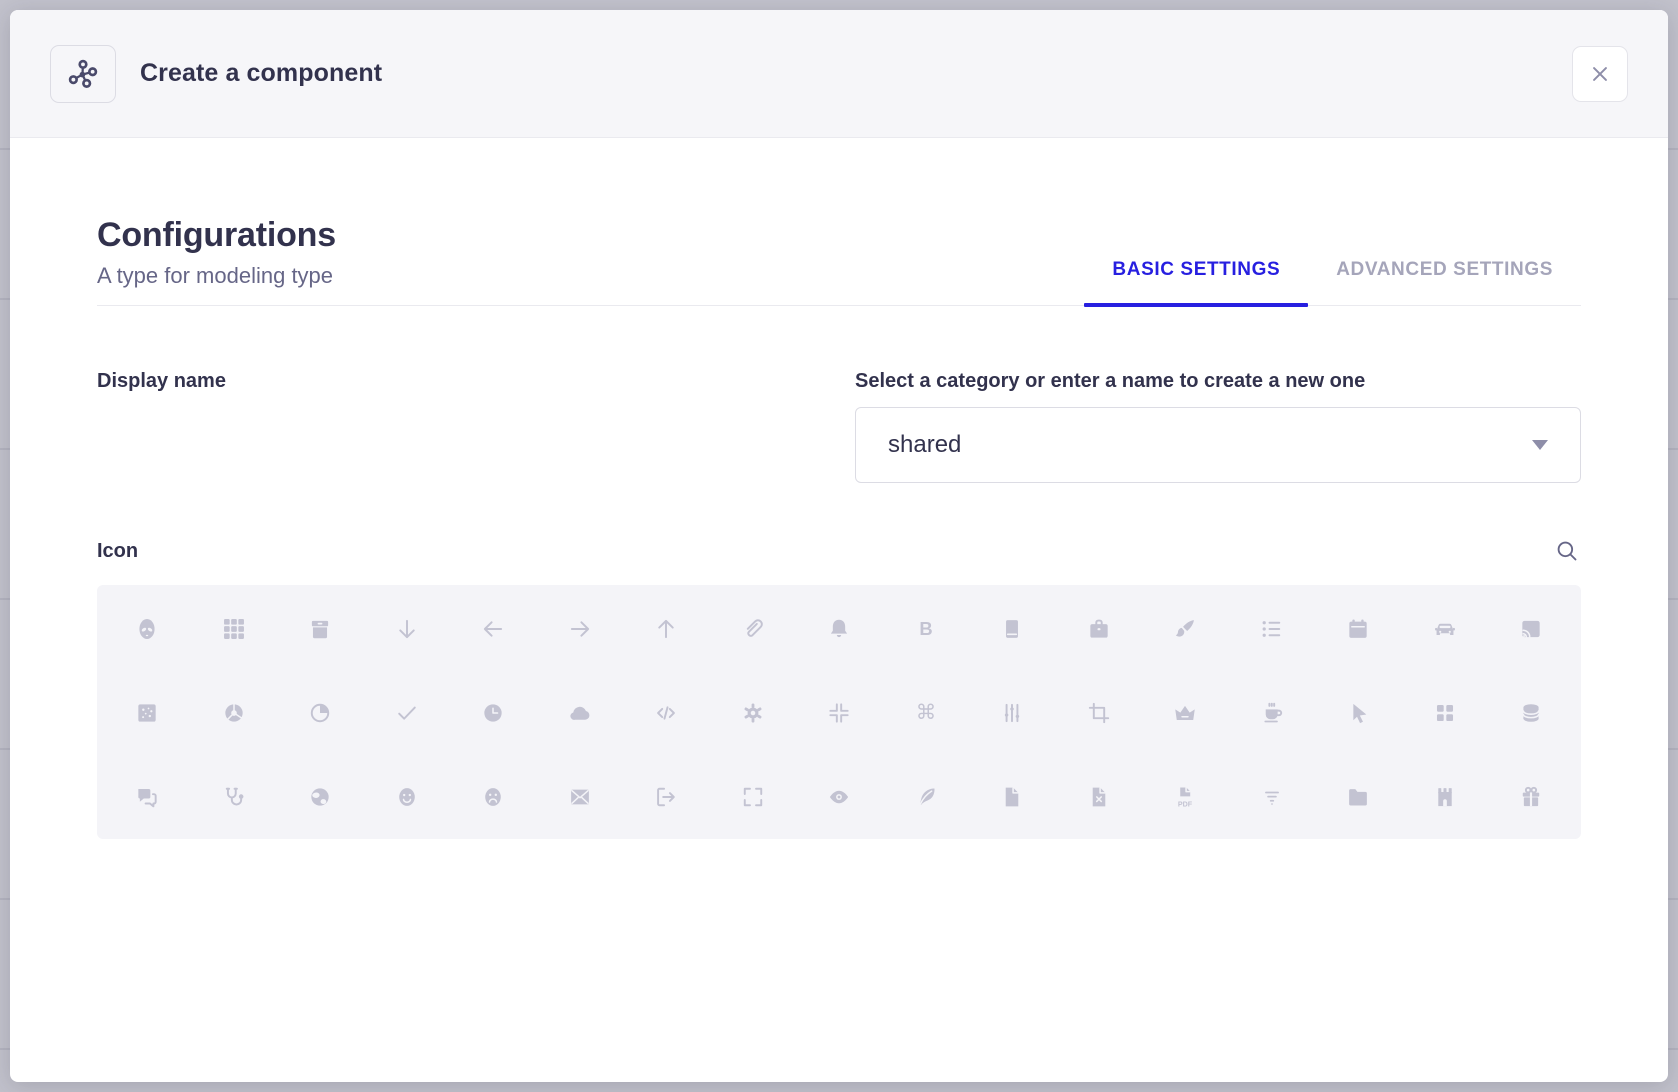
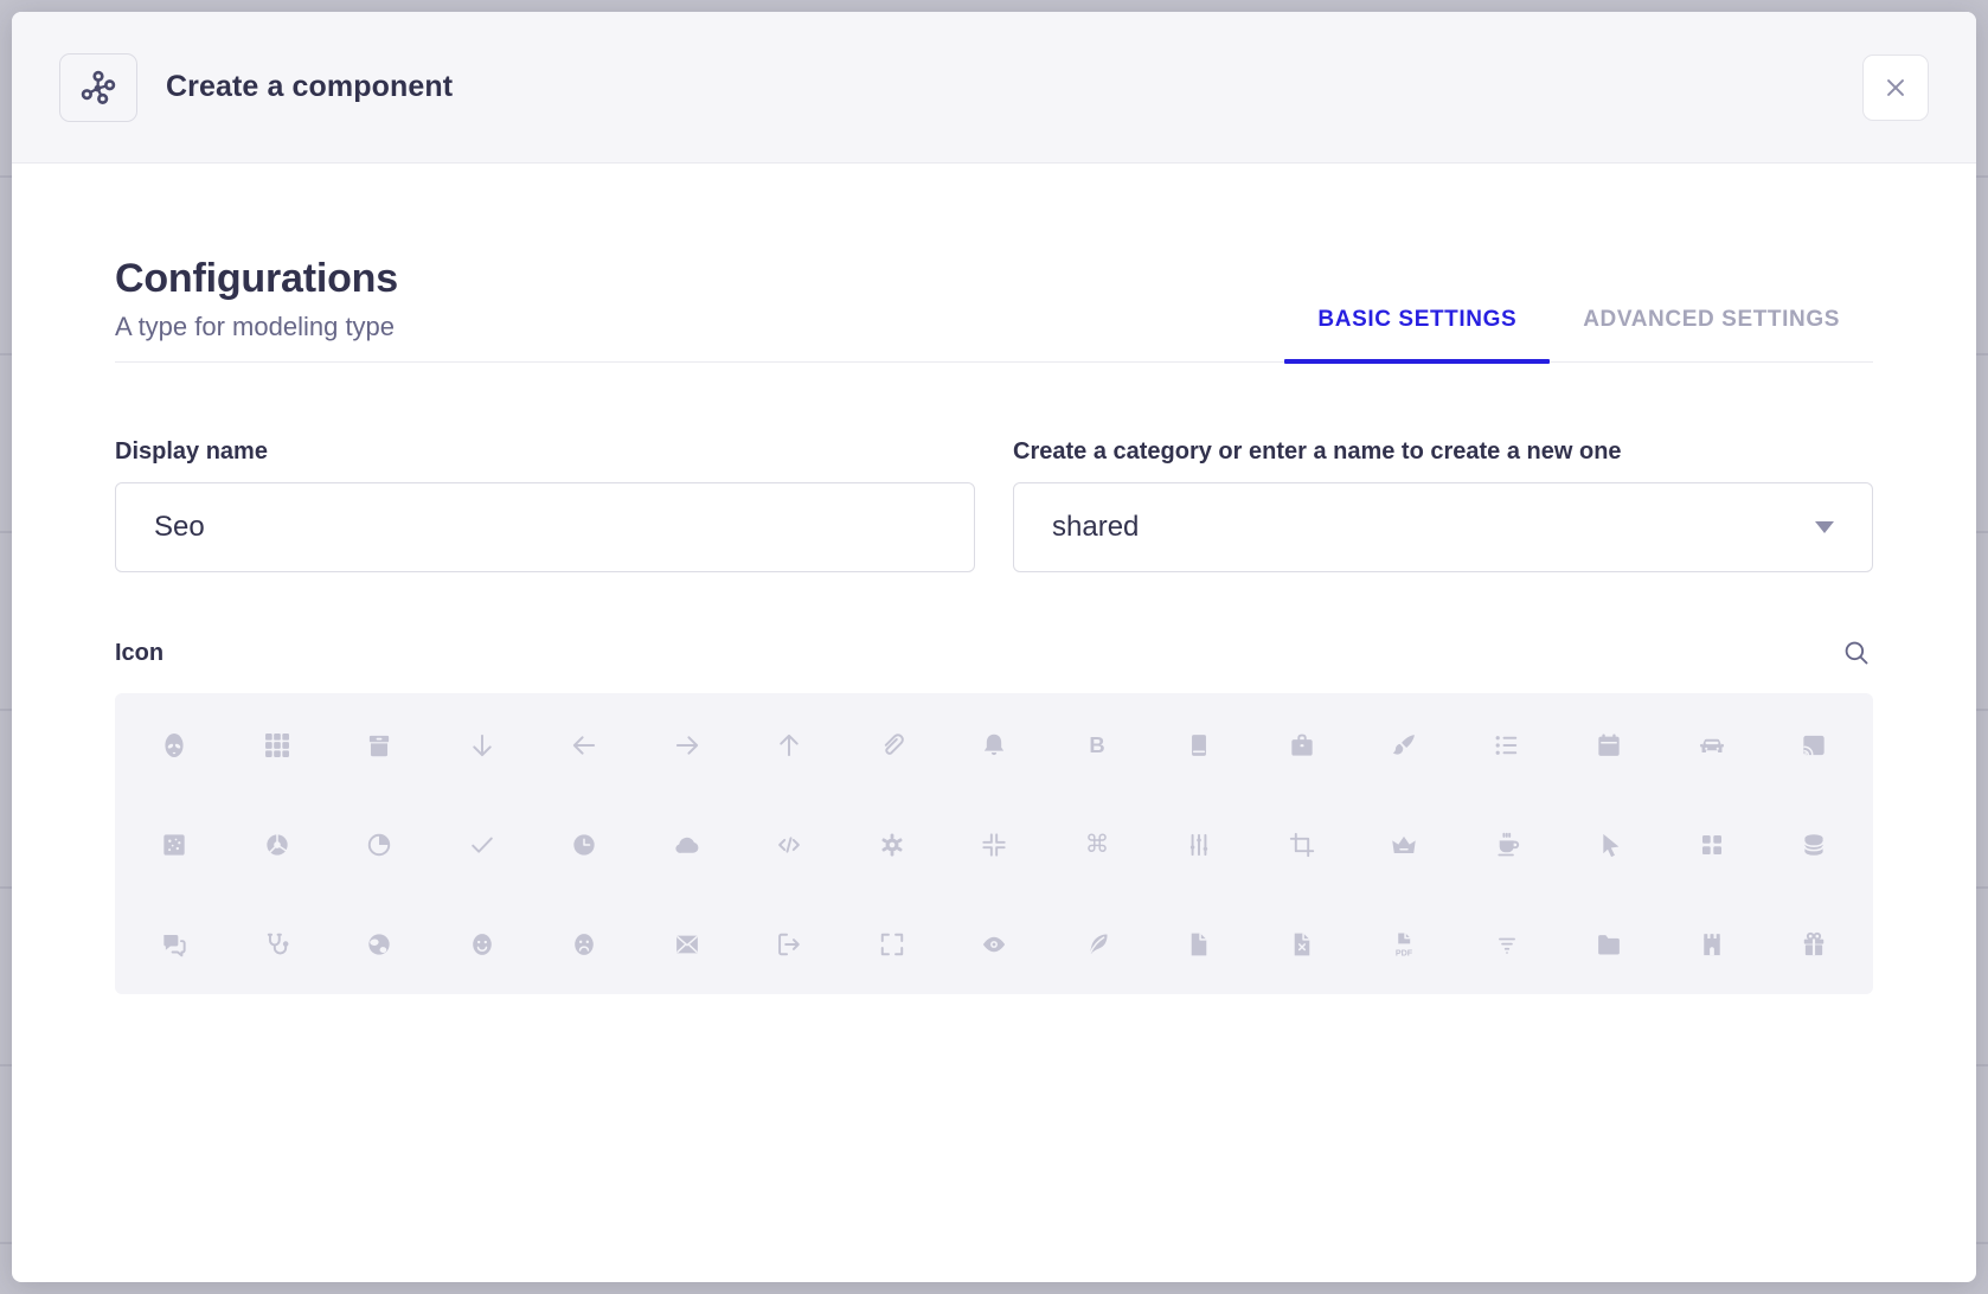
  Create a component
  Configurations
  A type for modeling type
  BASIC SETTINGS
  ADVANCED SETTINGS
  Display name
+ Seo
- Select a category or enter a name to create a new one
+ Create a category or enter a name to create a new one
  shared
  Icon
